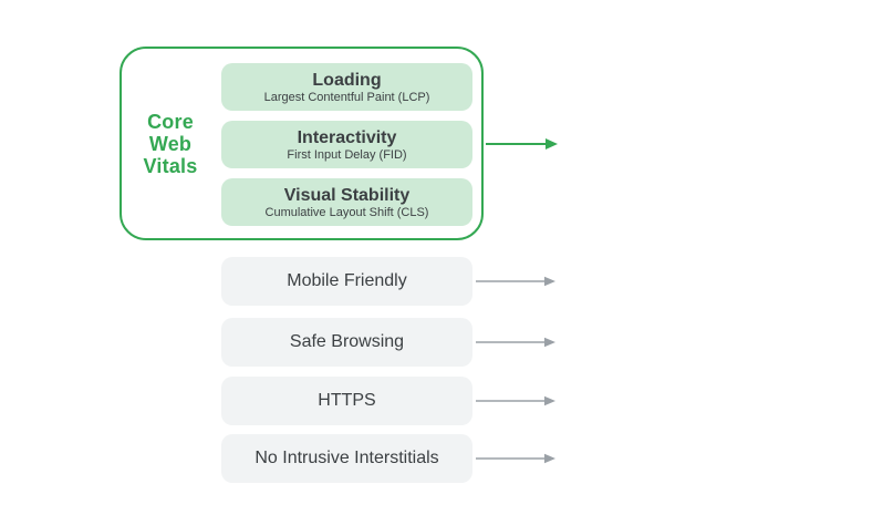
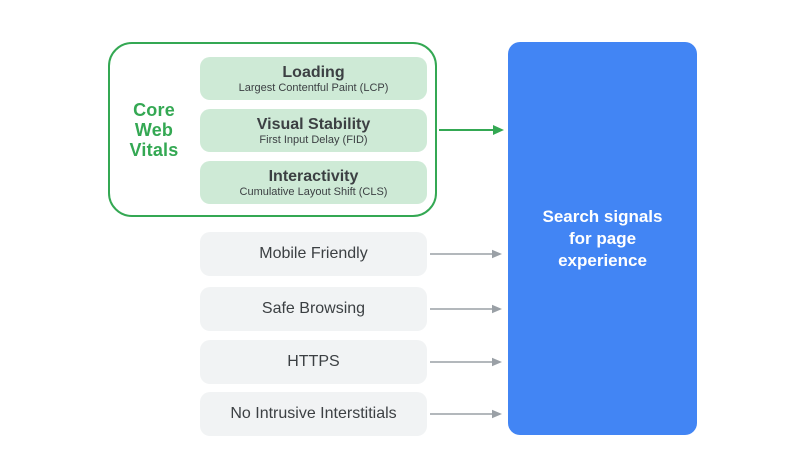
  Core Web Vitals
  Loading
  Largest Contentful Paint (LCP)
- Interactivity
+ Visual Stability
  First Input Delay (FID)
- Visual Stability
+ Interactivity
  Cumulative Layout Shift (CLS)
  Mobile Friendly
  Safe Browsing
  HTTPS
  No Intrusive Interstitials
+ Search signals for page experience
